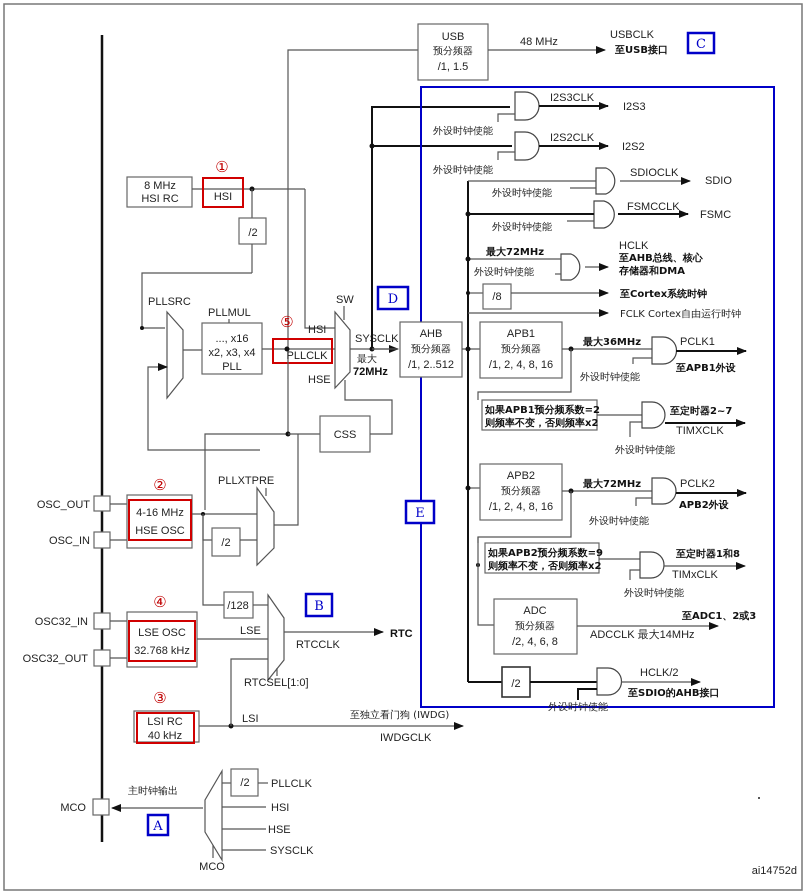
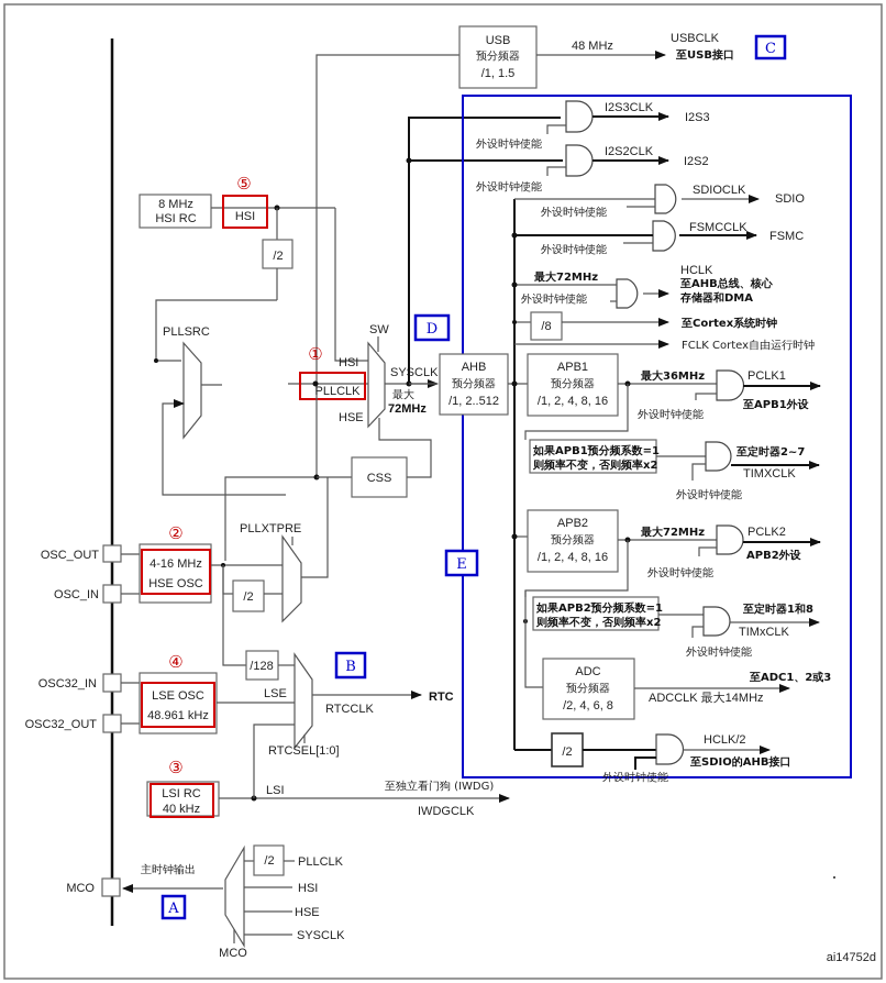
  8 MHz
  HSI RC
  HSI
- ①
+ ⑤
  /2
  PLLSRC
- ..., x16
- x2, x3, x4
- PLL
- PLLMUL
  PLLCLK
- ⑤
+ ①
  SW
  HSI
  HSE
  SYSCLK
  最大
  72MHz
  CSS
  USB
  预分频器
  /1, 1.5
  48 MHz
  USBCLK
  至USB接口
  C
  D
  E
  外设时钟使能
  I2S3CLK
  I2S3
  外设时钟使能
  I2S2CLK
  I2S2
  AHB
  预分频器
  /1, 2..512
  外设时钟使能
  SDIOCLK
  SDIO
  外设时钟使能
  FSMCCLK
  FSMC
  最大72MHz
  外设时钟使能
  HCLK
  至AHB总线、核心
  存储器和DMA
  /8
  至Cortex系统时钟
  FCLK Cortex自由运行时钟
  APB1
  预分频器
  /1, 2, 4, 8, 16
  最大36MHz
  外设时钟使能
  PCLK1
  至APB1外设
- 如果APB1预分频系数=2
+ 如果APB1预分频系数=1
  则频率不变，否则频率x2
  外设时钟使能
  至定时器2~7
  TIMXCLK
  APB2
  预分频器
  /1, 2, 4, 8, 16
  最大72MHz
  外设时钟使能
  PCLK2
  APB2外设
- 如果APB2预分频系数=9
+ 如果APB2预分频系数=1
  则频率不变，否则频率x2
  外设时钟使能
  至定时器1和8
  TIMxCLK
  ADC
  预分频器
  /2, 4, 6, 8
  至ADC1、2或3
  ADCCLK 最大14MHz
  /2
  外设时钟使能
  HCLK/2
  至SDIO的AHB接口
  OSC_OUT
  OSC_IN
  4-16 MHz
  HSE OSC
  ②
  /2
  PLLXTPRE
  OSC32_IN
  OSC32_OUT
  LSE OSC
- 32.768 kHz
+ 48.961 kHz
  ④
  LSE
  /128
  RTCSEL[1:0]
  RTCCLK
  RTC
  B
  LSI RC
  40 kHz
  ③
  LSI
  至独立看门狗 (IWDG)
  IWDGCLK
  MCO
  主时钟输出
  A
  MCO
  /2
  PLLCLK
  HSI
  HSE
  SYSCLK
  ai14752d
